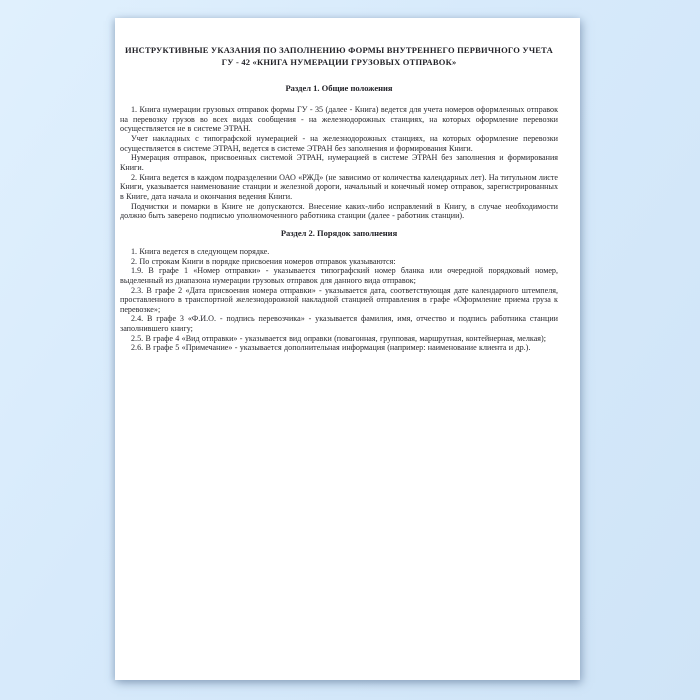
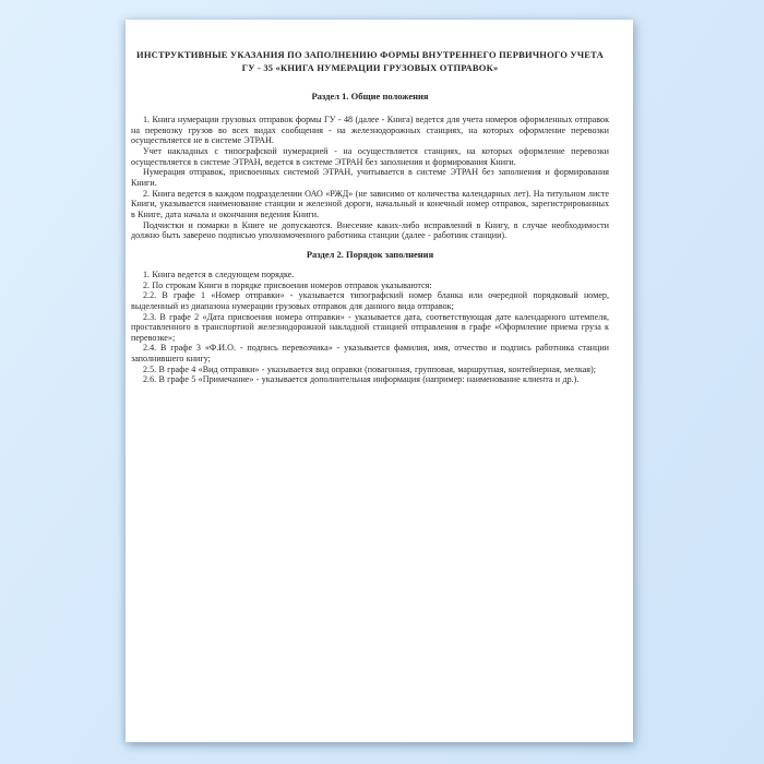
  ИНСТРУКТИВНЫЕ УКАЗАНИЯ ПО ЗАПОЛНЕНИЮ ФОРМЫ ВНУТРЕННЕГО ПЕРВИЧНОГО УЧЕТА
- ГУ - 42 «КНИГА НУМЕРАЦИИ ГРУЗОВЫХ ОТПРАВОК»
+ ГУ - 35 «КНИГА НУМЕРАЦИИ ГРУЗОВЫХ ОТПРАВОК»
  Раздел 1. Общие положения
- 1. Книга нумерации грузовых отправок формы ГУ - 35 (далее - Книга) ведется для учета номеров оформленных отправок на перевозку грузов во всех видах сообщения - на железнодорожных станциях, на которых оформление перевозки осуществляется не в системе ЭТРАН.
+ 1. Книга нумерации грузовых отправок формы ГУ - 48 (далее - Книга) ведется для учета номеров оформленных отправок на перевозку грузов во всех видах сообщения - на железнодорожных станциях, на которых оформление перевозки осуществляется не в системе ЭТРАН.
- Учет накладных с типографской нумерацией - на железнодорожных станциях, на которых оформление перевозки осуществляется в системе ЭТРАН, ведется в системе ЭТРАН без заполнения и формирования Книги.
+ Учет накладных с типографской нумерацией - на осуществляется станциях, на которых оформление перевозки осуществляется в системе ЭТРАН, ведется в системе ЭТРАН без заполнения и формирования Книги.
- Нумерация отправок, присвоенных системой ЭТРАН, нумерацией в системе ЭТРАН без заполнения и формирования Книги.
+ Нумерация отправок, присвоенных системой ЭТРАН, учитывается в системе ЭТРАН без заполнения и формирования Книги.
  2. Книга ведется в каждом подразделении ОАО «РЖД» (не зависимо от количества календарных лет). На титульном листе Книги, указывается наименование станции и железной дороги, начальный и конечный номер отправок, зарегистрированных в Книге, дата начала и окончания ведения Книги.
  Подчистки и помарки в Книге не допускаются. Внесение каких-либо исправлений в Книгу, в случае необходимости должно быть заверено подписью уполномоченного работника станции (далее - работник станции).
  Раздел 2. Порядок заполнения
  1. Книга ведется в следующем порядке.
  2. По строкам Книги в порядке присвоения номеров отправок указываются:
- 1.9. В графе 1 «Номер отправки» - указывается типографский номер бланка или очередной порядковый номер, выделенный из диапазона нумерации грузовых отправок для данного вида отправок;
+ 2.2. В графе 1 «Номер отправки» - указывается типографский номер бланка или очередной порядковый номер, выделенный из диапазона нумерации грузовых отправок для данного вида отправок;
  2.3. В графе 2 «Дата присвоения номера отправки» - указывается дата, соответствующая дате календарного штемпеля, проставленного в транспортной железнодорожной накладной станцией отправления в графе «Оформление приема груза к перевозке»;
  2.4. В графе 3 «Ф.И.О. - подпись перевозчика» - указывается фамилия, имя, отчество и подпись работника станции заполнившего книгу;
  2.5. В графе 4 «Вид отправки» - указывается вид оправки (повагонная, групповая, маршрутная, контейнерная, мелкая);
  2.6. В графе 5 «Примечание» - указывается дополнительная информация (например: наименование клиента и др.).
